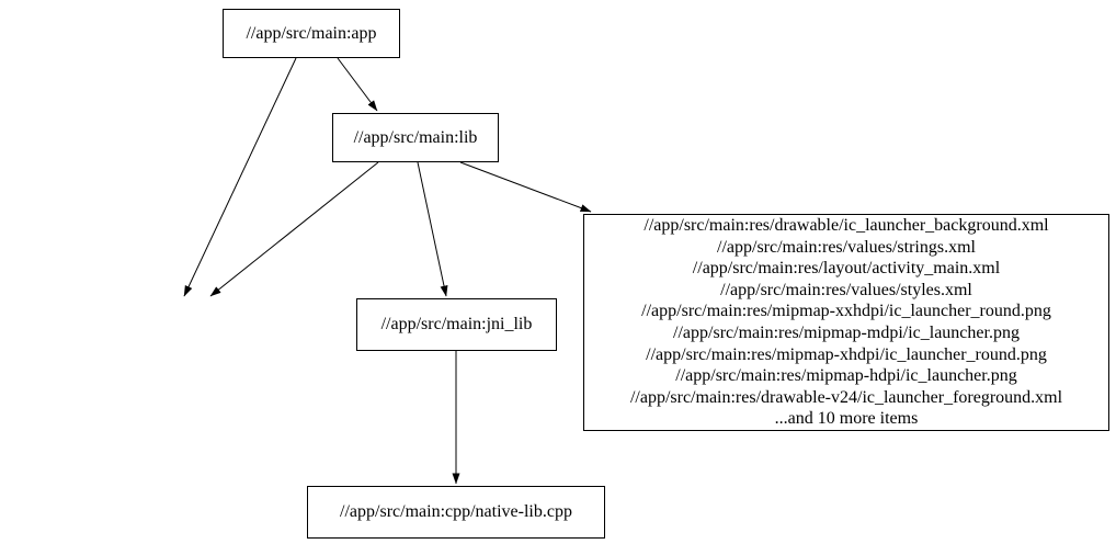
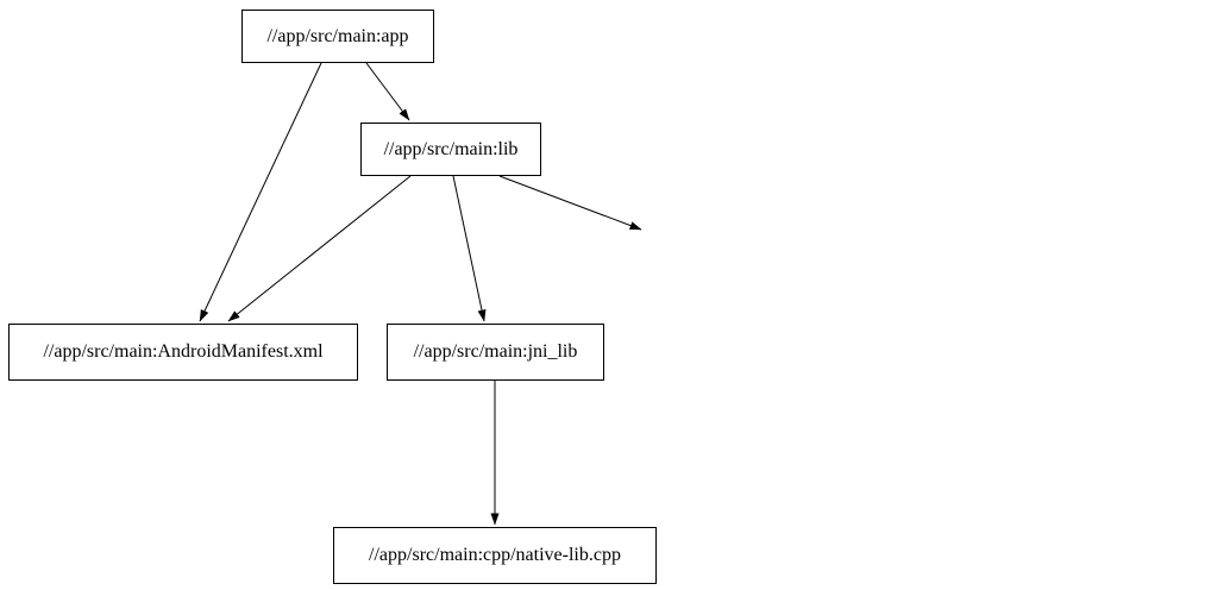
  //app/src/main:app
  //app/src/main:lib
+ //app/src/main:AndroidManifest.xml
  //app/src/main:jni_lib
- //app/src/main:res/drawable/ic_launcher_background.xml
- //app/src/main:res/values/strings.xml
- //app/src/main:res/layout/activity_main.xml
- //app/src/main:res/values/styles.xml
- //app/src/main:res/mipmap-xxhdpi/ic_launcher_round.png
- //app/src/main:res/mipmap-mdpi/ic_launcher.png
- //app/src/main:res/mipmap-xhdpi/ic_launcher_round.png
- //app/src/main:res/mipmap-hdpi/ic_launcher.png
- //app/src/main:res/drawable-v24/ic_launcher_foreground.xml
- ...and 10 more items
  //app/src/main:cpp/native-lib.cpp
